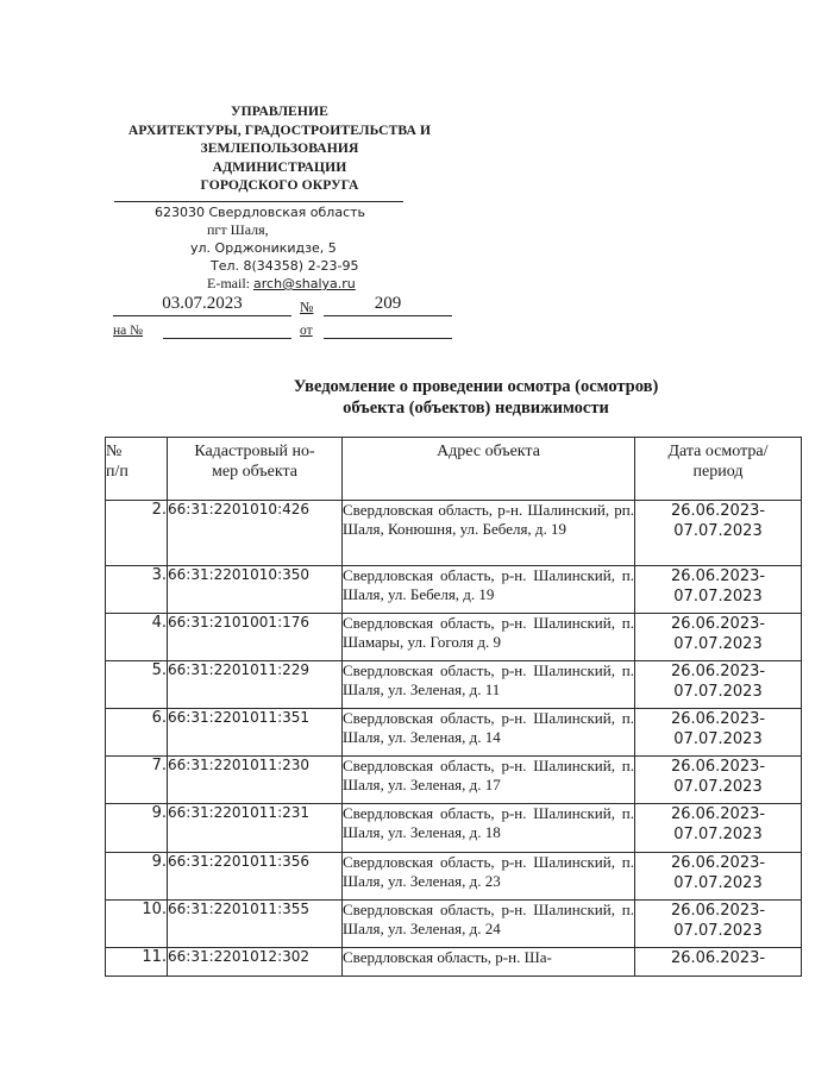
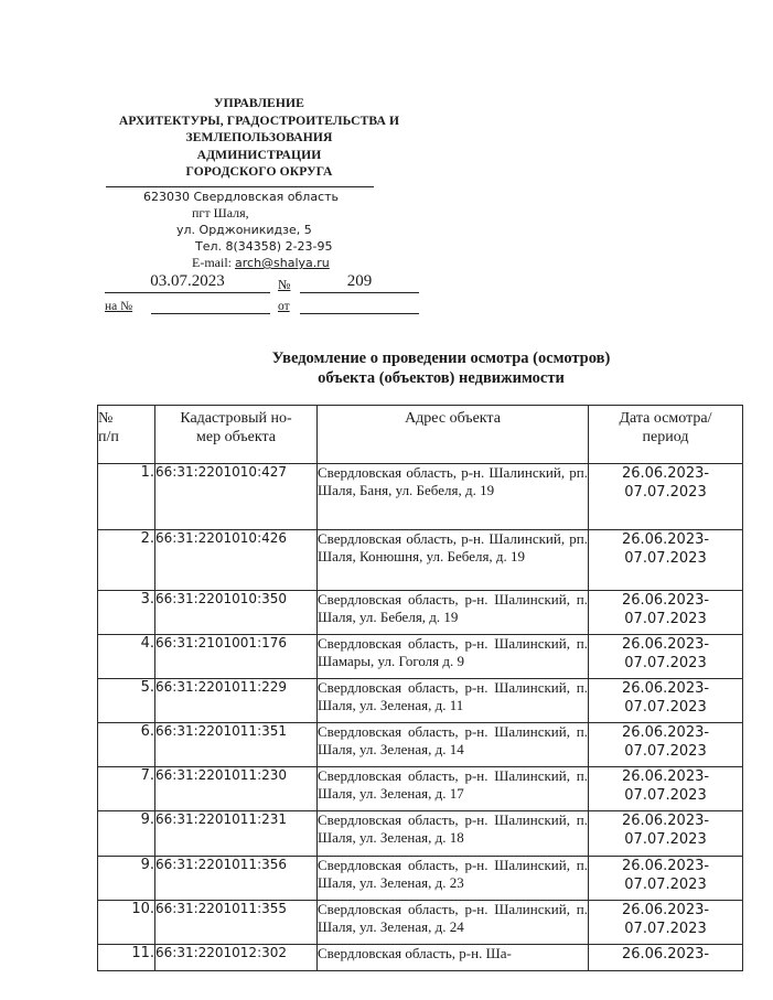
  УПРАВЛЕНИЕ
  АРХИТЕКТУРЫ, ГРАДОСТРОИТЕЛЬСТВА И
  ЗЕМЛЕПОЛЬЗОВАНИЯ
  АДМИНИСТРАЦИИ
  ГОРОДСКОГО ОКРУГА
  623030 Свердловская область
  пгт Шаля,
  ул. Орджоникидзе, 5
  Тел. 8(34358) 2-23-95
  E-mail: arch@shalya.ru
  03.07.2023
  №
  209
  на №
  от
  Уведомление о проведении осмотра (осмотров)
  объекта (объектов) недвижимости
  № п/п	Кадастровый но- мер объекта	Адрес объекта	Дата осмотра/ период
+ 1.	66:31:2201010:427	Свердловская область, р-н. Шалинский, рп. Шаля, Баня, ул. Бебеля, д. 19	26.06.2023-07.07.2023
  2.	66:31:2201010:426	Свердловская область, р-н. Шалинский, рп. Шаля, Конюшня, ул. Бебеля, д. 19	26.06.2023-07.07.2023
  3.	66:31:2201010:350	Свердловская область, р-н. Шалинский, п. Шаля, ул. Бебеля, д. 19	26.06.2023-07.07.2023
  4.	66:31:2101001:176	Свердловская область, р-н. Шалинский, п. Шамары, ул. Гоголя д. 9	26.06.2023-07.07.2023
  5.	66:31:2201011:229	Свердловская область, р-н. Шалинский, п. Шаля, ул. Зеленая, д. 11	26.06.2023-07.07.2023
  6.	66:31:2201011:351	Свердловская область, р-н. Шалинский, п. Шаля, ул. Зеленая, д. 14	26.06.2023-07.07.2023
  7.	66:31:2201011:230	Свердловская область, р-н. Шалинский, п. Шаля, ул. Зеленая, д. 17	26.06.2023-07.07.2023
  9.	66:31:2201011:231	Свердловская область, р-н. Шалинский, п. Шаля, ул. Зеленая, д. 18	26.06.2023-07.07.2023
  9.	66:31:2201011:356	Свердловская область, р-н. Шалинский, п. Шаля, ул. Зеленая, д. 23	26.06.2023-07.07.2023
  10.	66:31:2201011:355	Свердловская область, р-н. Шалинский, п. Шаля, ул. Зеленая, д. 24	26.06.2023-07.07.2023
  11.	66:31:2201012:302	Свердловская область, р-н. Ша-	26.06.2023-
